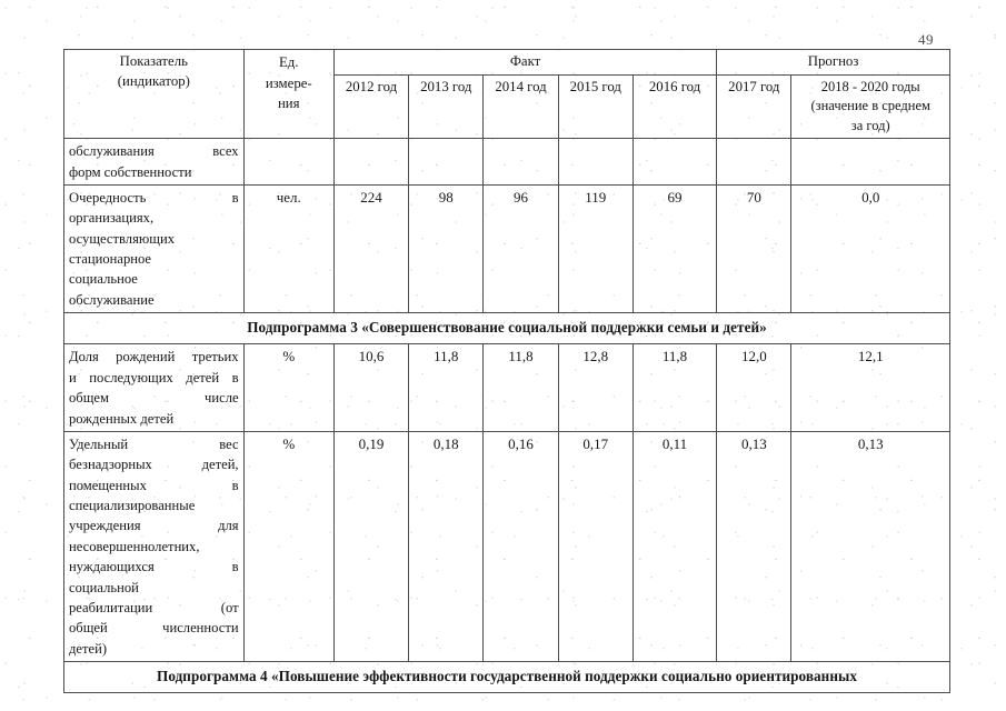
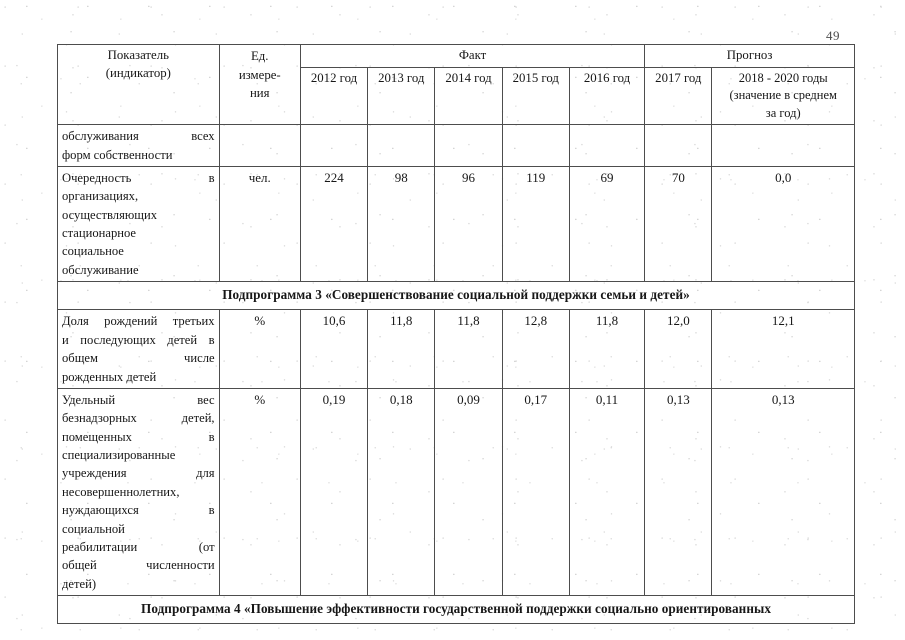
  49
  Показатель (индикатор)	Ед. измере- ния	Факт	Прогноз
  2012 год	2013 год	2014 год	2015 год	2016 год	2017 год	2018 - 2020 годы (значение в среднем за год)
  обслуживания всехформ собственности
  Очередность ворганизациях,осуществляющихстационарноесоциальноеобслуживание	чел.	224	98	96	119	69	70	0,0
  Подпрограмма 3 «Совершенствование социальной поддержки семьи и детей»
  Доля рождений третьихи последующих детей вобщем числерожденных детей	%	10,6	11,8	11,8	12,8	11,8	12,0	12,1
- Удельный весбезнадзорных детей,помещенных вспециализированныеучреждения длянесовершеннолетних,нуждающихся всоциальнойреабилитации (отобщей численностидетей)	%	0,19	0,18	0,16	0,17	0,11	0,13	0,13
+ Удельный весбезнадзорных детей,помещенных вспециализированныеучреждения длянесовершеннолетних,нуждающихся всоциальнойреабилитации (отобщей численностидетей)	%	0,19	0,18	0,09	0,17	0,11	0,13	0,13
  Подпрограмма 4 «Повышение эффективности государственной поддержки социально ориентированных
